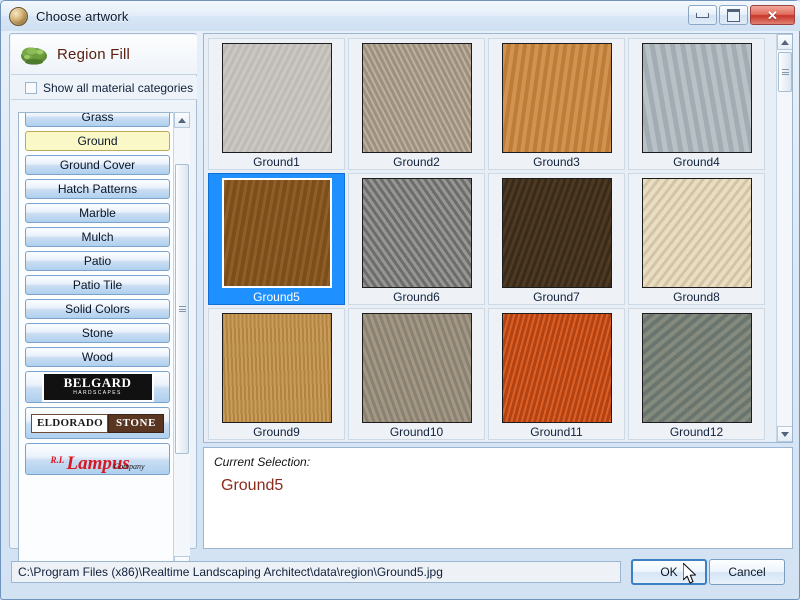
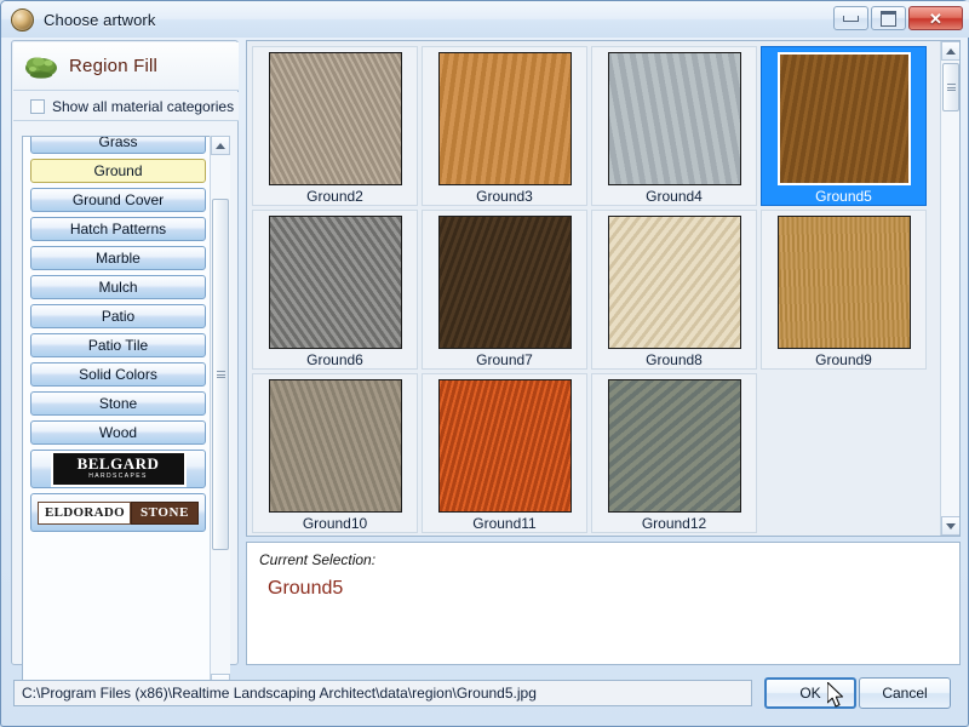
  Choose artwork
  ✕
  Region Fill
  Show all material categories
  Grass
  Ground
  Ground Cover
  Hatch Patterns
  Marble
  Mulch
  Patio
  Patio Tile
  Solid Colors
  Stone
  Wood
  BELGARD
  ELDORADO
  STONE
- R.I.
- Lampus
- Company
- Ground1
  Ground2
  Ground3
  Ground4
  Ground5
  Ground6
  Ground7
  Ground8
  Ground9
  Ground10
  Ground11
  Ground12
  Current Selection:
  Ground5
  C:\Program Files (x86)\Realtime Landscaping Architect\data\region\Ground5.jpg
  OK
  Cancel
